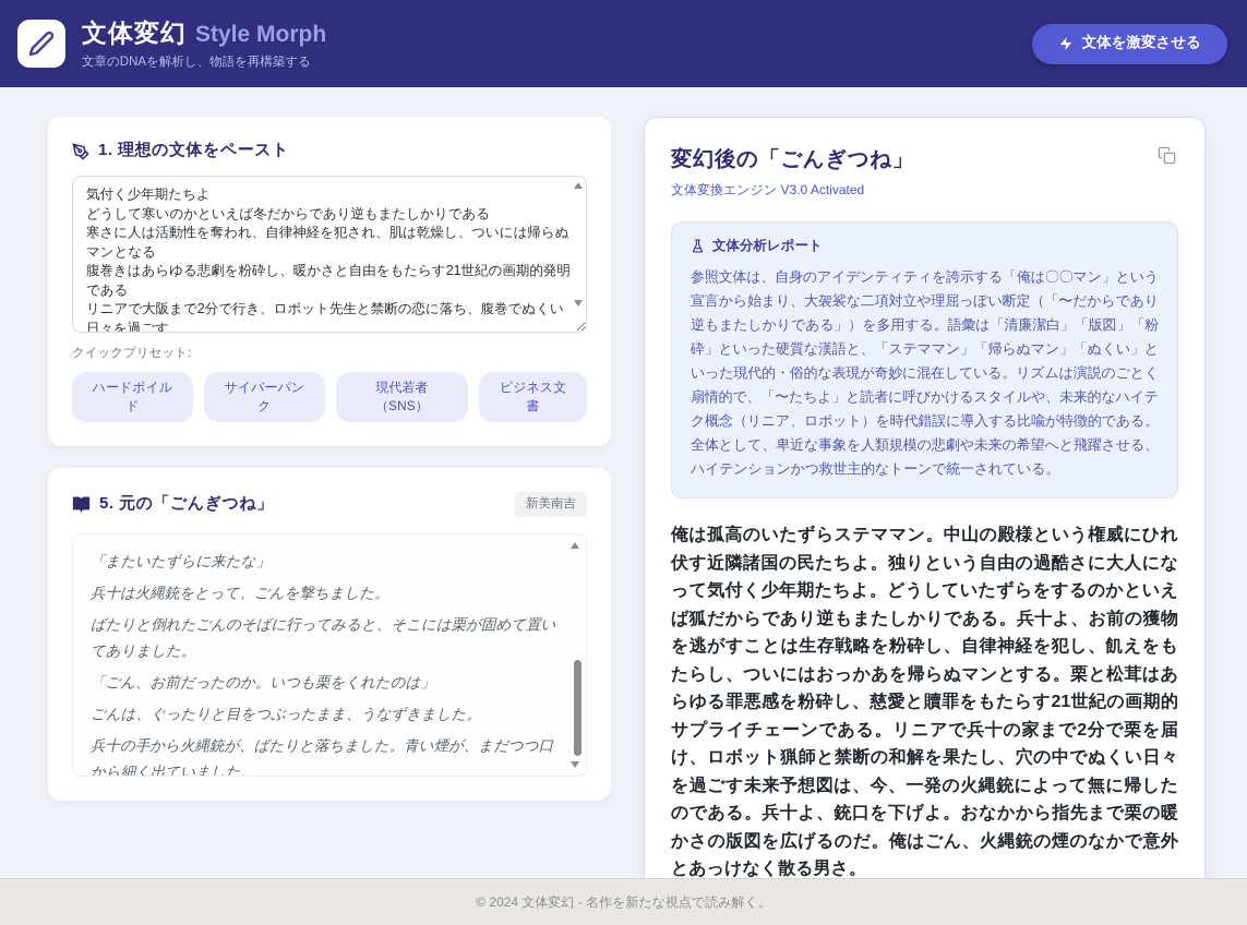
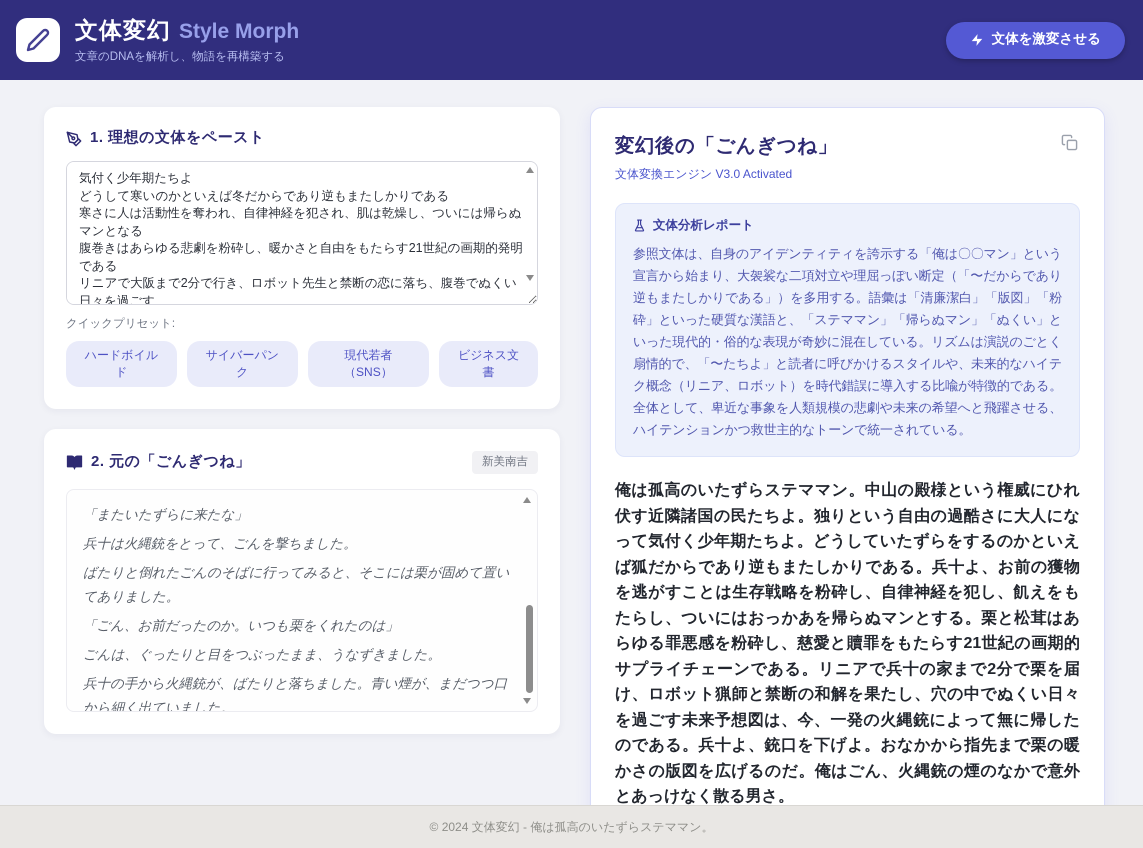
  文体変幻
  Style Morph
  文章のDNAを解析し、物語を再構築する
  文体を激変させる
  1. 理想の文体をペースト
  気付く少年期たちよ
  どうして寒いのかといえば冬だからであり逆もまたしかりである
  クイックプリセット:
  ハードボイルド
  サイバーパンク
  現代若者（SNS）
  ビジネス文書
- 5. 元の「ごんぎつね」
+ 2. 元の「ごんぎつね」
  新美南吉
  「またいたずらに来たな」
  兵十は火縄銃をとって、ごんを撃ちました。
  ばたりと倒れたごんのそばに行ってみると、そこには栗が固めて置いてありました。
  「ごん、お前だったのか。いつも栗をくれたのは」
  ごんは、ぐったりと目をつぶったまま、うなずきました。
  兵十の手から火縄銃が、ばたりと落ちました。青い煙が、まだつつ口から細く出ていました。
  変幻後の「ごんぎつね」
  文体変換エンジン V3.0 Activated
  文体分析レポート
  参照文体は、自身のアイデンティティを誇示する「俺は〇〇マン」という宣言から始まり、大袈裟な二項対立や理屈っぽい断定（「〜だからであり逆もまたしかりである」）を多用する。語彙は「清廉潔白」「版図」「粉砕」といった硬質な漢語と、「ステママン」「帰らぬマン」「ぬくい」といった現代的・俗的な表現が奇妙に混在している。リズムは演説のごとく扇情的で、「〜たちよ」と読者に呼びかけるスタイルや、未来的なハイテク概念（リニア、ロボット）を時代錯誤に導入する比喩が特徴的である。全体として、卑近な事象を人類規模の悲劇や未来の希望へと飛躍させる、ハイテンションかつ救世主的なトーンで統一されている。
  俺は孤高のいたずらステママン。中山の殿様という権威にひれ伏す近隣諸国の民たちよ。独りという自由の過酷さに大人になって気付く少年期たちよ。どうしていたずらをするのかといえば狐だからであり逆もまたしかりである。兵十よ、お前の獲物を逃がすことは生存戦略を粉砕し、自律神経を犯し、飢えをもたらし、ついにはおっかあを帰らぬマンとする。栗と松茸はあらゆる罪悪感を粉砕し、慈愛と贖罪をもたらす21世紀の画期的サプライチェーンである。リニアで兵十の家まで2分で栗を届け、ロボット猟師と禁断の和解を果たし、穴の中でぬくい日々を過ごす未来予想図は、今、一発の火縄銃によって無に帰したのである。兵十よ、銃口を下げよ。おなかから指先まで栗の暖かさの版図を広げるのだ。俺はごん、火縄銃の煙のなかで意外とあっけなく散る男さ。
- © 2024 文体変幻 - 名作を新たな視点で読み解く。
+ © 2024 文体変幻 - 俺は孤高のいたずらステママン。
